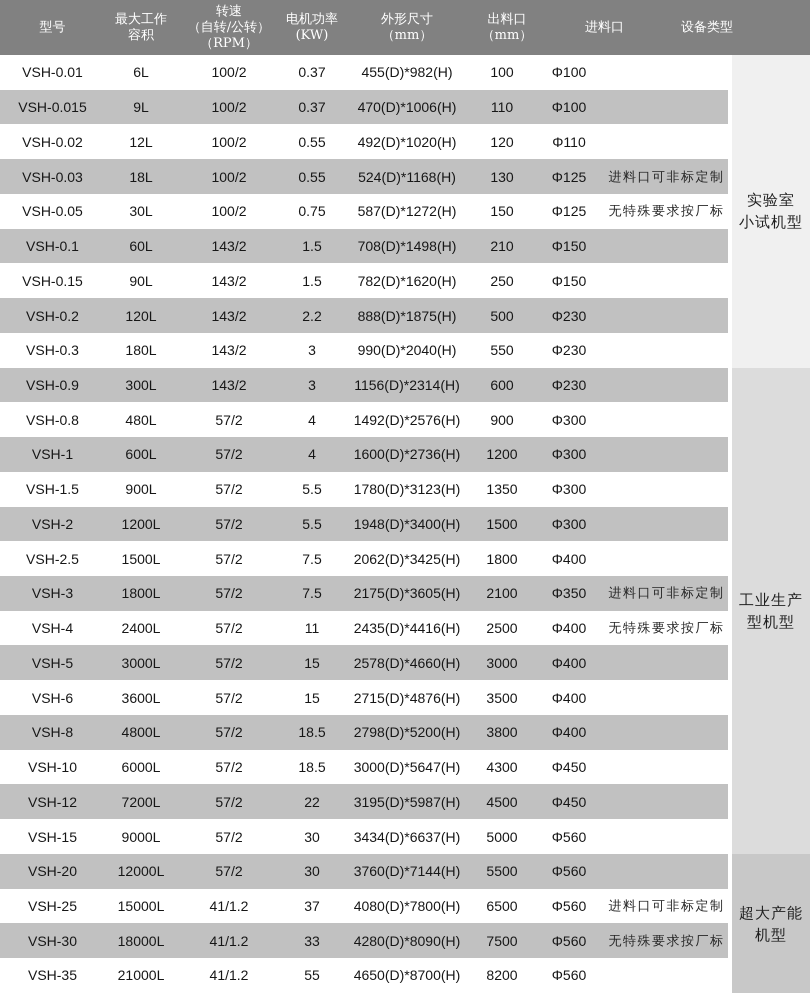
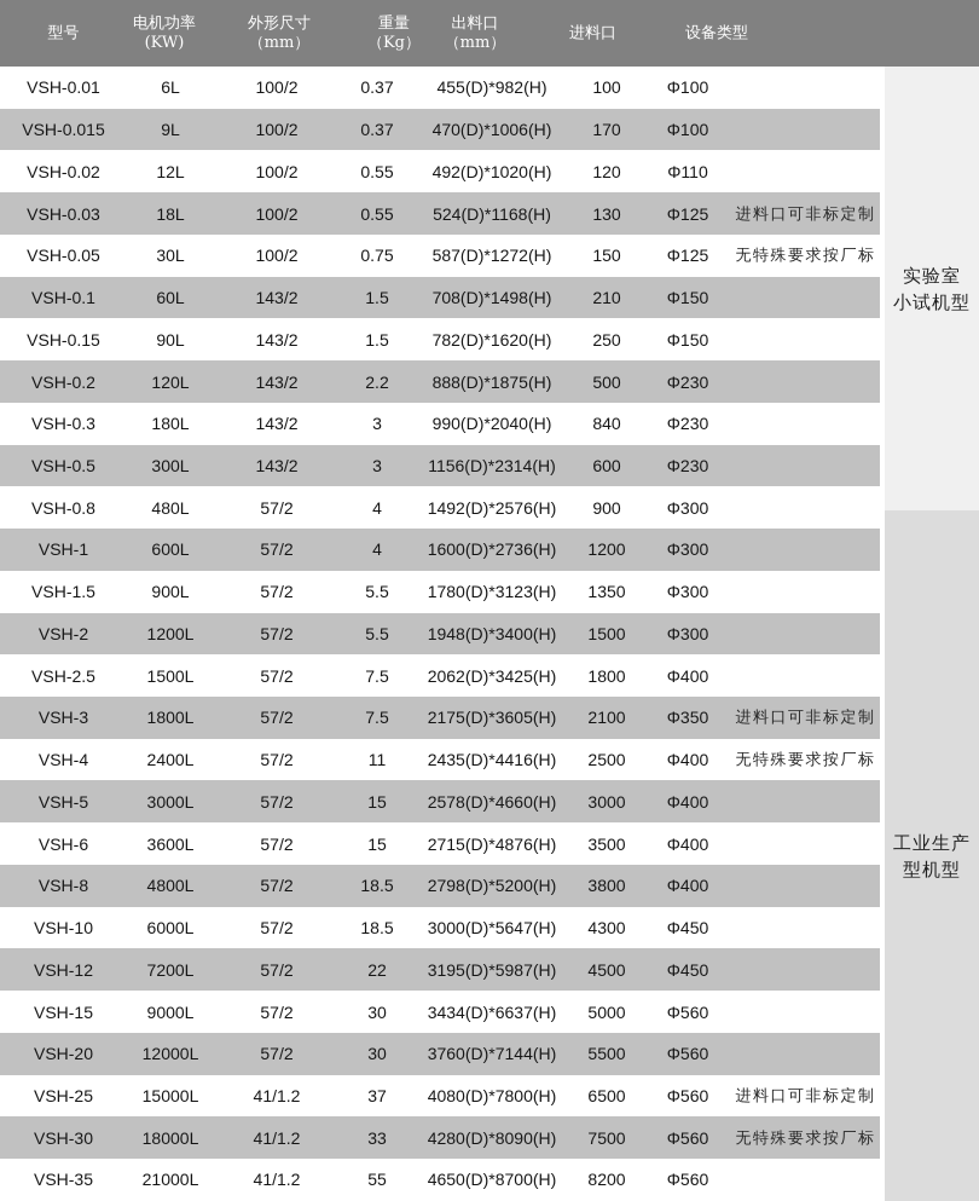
  型号
- 最大工作
- 容积
- 转速
- （自转/公转）
- （RPM）
  电机功率
  (KW)
  外形尺寸
  （mm）
+ 重量
+ （Kg）
  出料口
  （mm）
  进料口
  设备类型
  VSH-0.01
  6L
  100/2
  0.37
  455(D)*982(H)
  100
  Φ100
  VSH-0.015
  9L
  100/2
  0.37
  470(D)*1006(H)
- 110
+ 170
  Φ100
  VSH-0.02
  12L
  100/2
  0.55
  492(D)*1020(H)
  120
  Φ110
  VSH-0.03
  18L
  100/2
  0.55
  524(D)*1168(H)
  130
  Φ125
  进料口可非标定制
  VSH-0.05
  30L
  100/2
  0.75
  587(D)*1272(H)
  150
  Φ125
  无特殊要求按厂标
  VSH-0.1
  60L
  143/2
  1.5
  708(D)*1498(H)
  210
  Φ150
  VSH-0.15
  90L
  143/2
  1.5
  782(D)*1620(H)
  250
  Φ150
  VSH-0.2
  120L
  143/2
  2.2
  888(D)*1875(H)
  500
  Φ230
  VSH-0.3
  180L
  143/2
  3
  990(D)*2040(H)
- 550
+ 840
  Φ230
- VSH-0.9
+ VSH-0.5
  300L
  143/2
  3
  1156(D)*2314(H)
  600
  Φ230
  VSH-0.8
  480L
  57/2
  4
  1492(D)*2576(H)
  900
  Φ300
  VSH-1
  600L
  57/2
  4
  1600(D)*2736(H)
  1200
  Φ300
  VSH-1.5
  900L
  57/2
  5.5
  1780(D)*3123(H)
  1350
  Φ300
  VSH-2
  1200L
  57/2
  5.5
  1948(D)*3400(H)
  1500
  Φ300
  VSH-2.5
  1500L
  57/2
  7.5
  2062(D)*3425(H)
  1800
  Φ400
  VSH-3
  1800L
  57/2
  7.5
  2175(D)*3605(H)
  2100
  Φ350
  进料口可非标定制
  VSH-4
  2400L
  57/2
  11
  2435(D)*4416(H)
  2500
  Φ400
  无特殊要求按厂标
  VSH-5
  3000L
  57/2
  15
  2578(D)*4660(H)
  3000
  Φ400
  VSH-6
  3600L
  57/2
  15
  2715(D)*4876(H)
  3500
  Φ400
  VSH-8
  4800L
  57/2
  18.5
  2798(D)*5200(H)
  3800
  Φ400
  VSH-10
  6000L
  57/2
  18.5
  3000(D)*5647(H)
  4300
  Φ450
  VSH-12
  7200L
  57/2
  22
  3195(D)*5987(H)
  4500
  Φ450
  VSH-15
  9000L
  57/2
  30
  3434(D)*6637(H)
  5000
  Φ560
  VSH-20
  12000L
  57/2
  30
  3760(D)*7144(H)
  5500
  Φ560
  VSH-25
  15000L
  41/1.2
  37
  4080(D)*7800(H)
  6500
  Φ560
  进料口可非标定制
  VSH-30
  18000L
  41/1.2
  33
  4280(D)*8090(H)
  7500
  Φ560
  无特殊要求按厂标
  VSH-35
  21000L
  41/1.2
  55
  4650(D)*8700(H)
  8200
  Φ560
  实验室
  小试机型
  工业生产
  型机型
- 超大产能
- 机型
